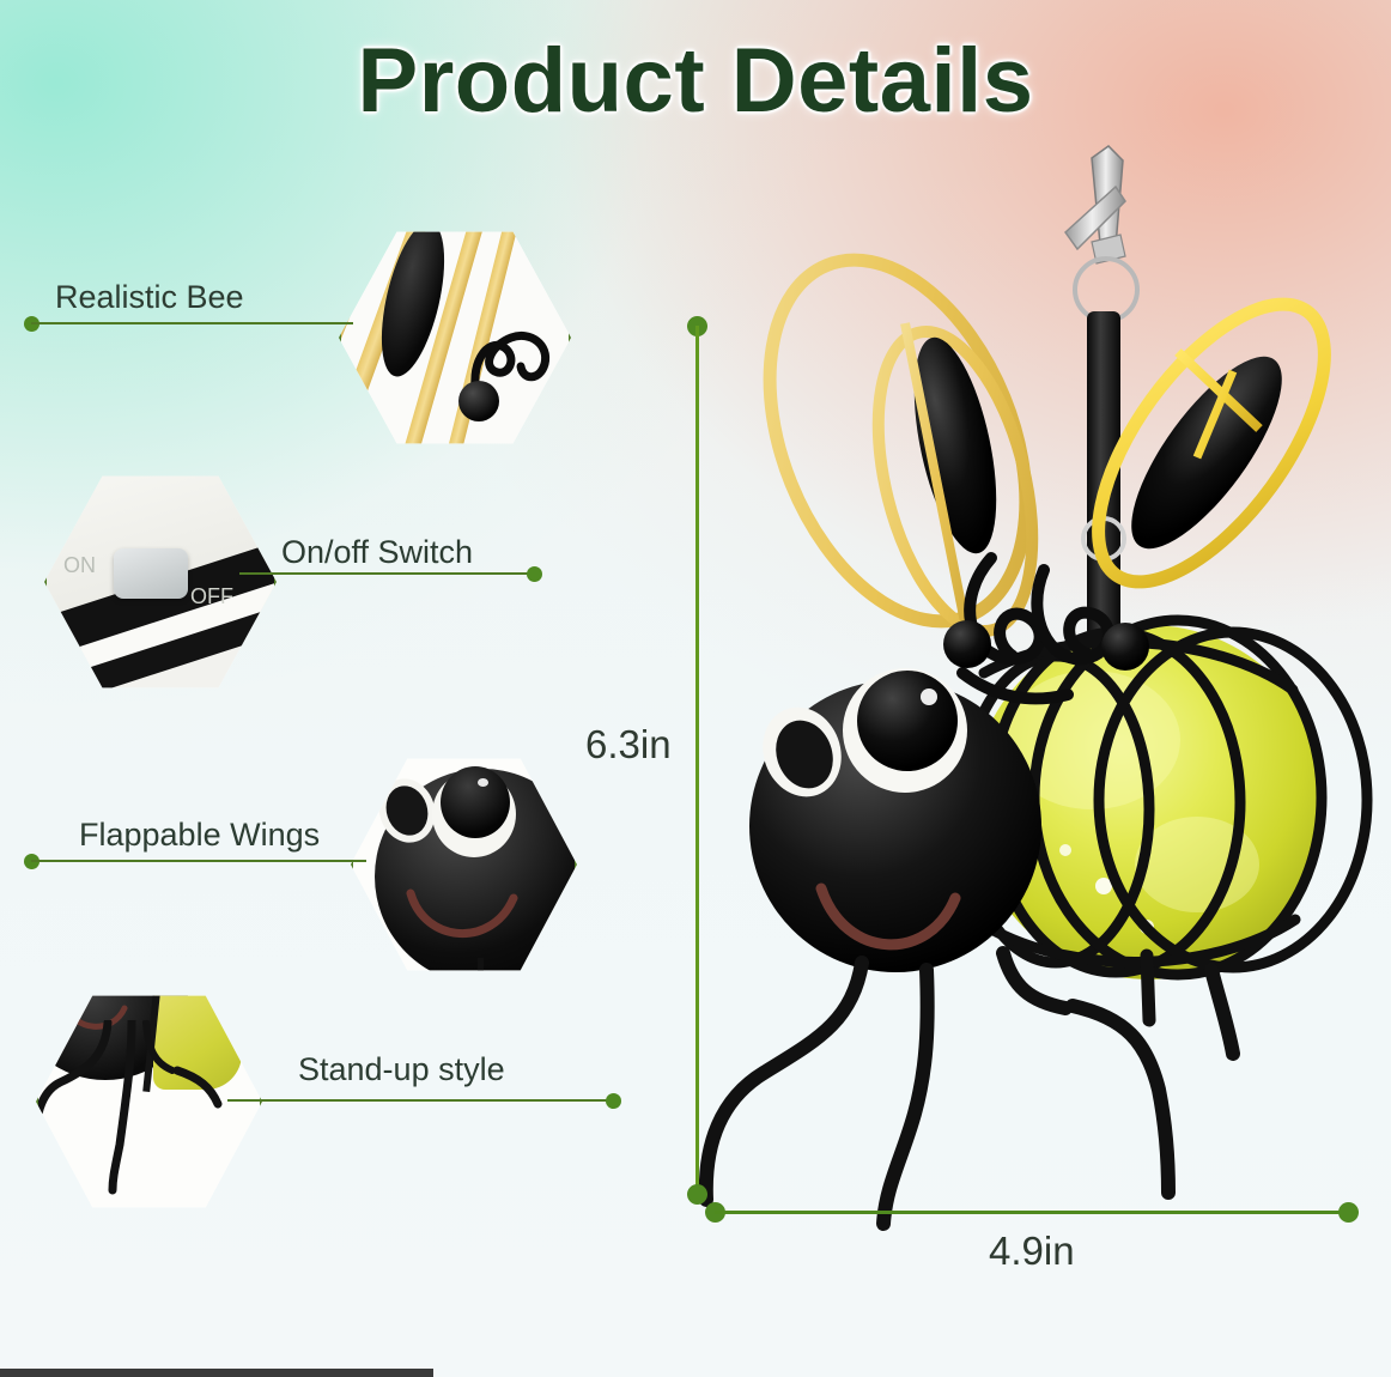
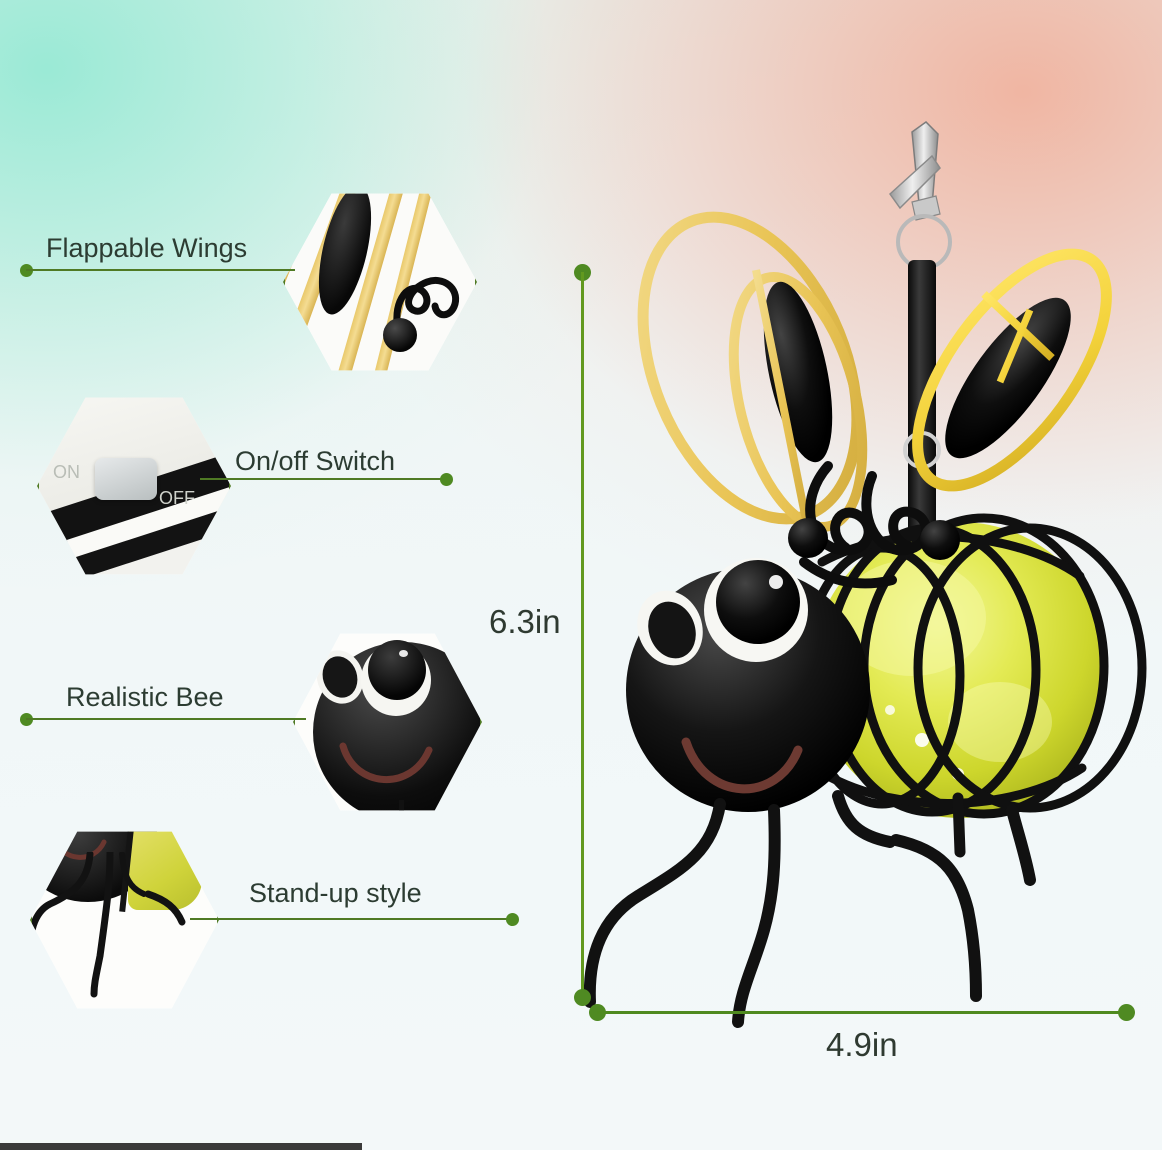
- Product Details
- Realistic Bee
+ Flappable Wings
  ON
  OFF
  On/off Switch
- Flappable Wings
+ Realistic Bee
  Stand-up style
  6.3in
  4.9in
